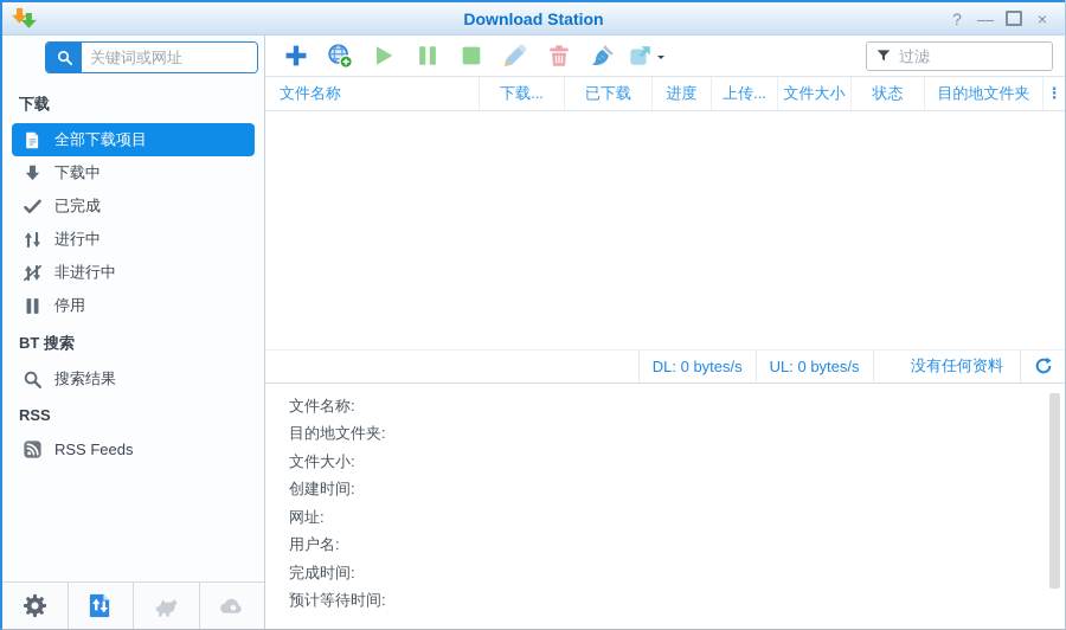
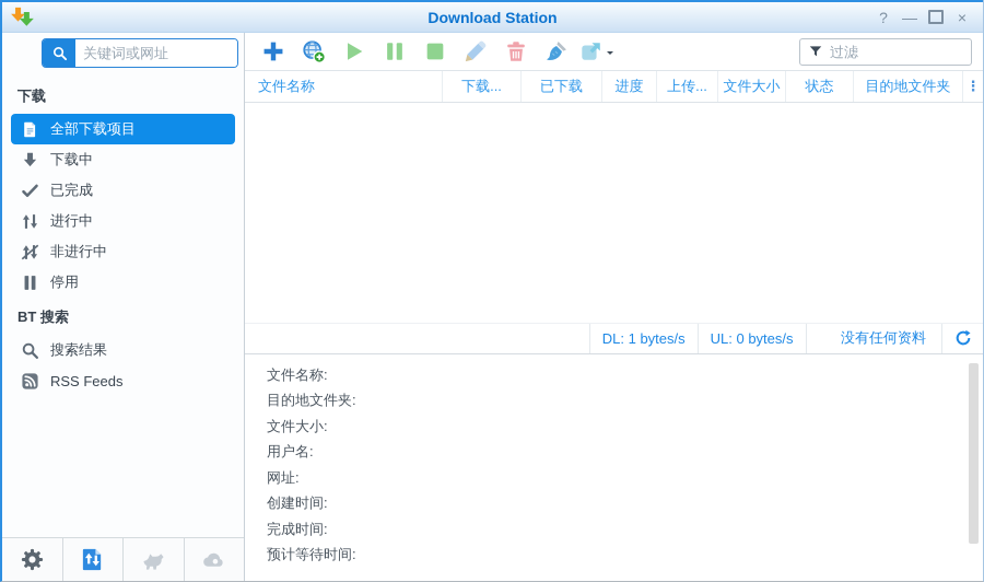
  Download Station
  ?
  —
  ×
  关键词或网址
  下载
  全部下载项目
  下载中
  已完成
  进行中
  非进行中
  停用
  BT 搜索
  搜索结果
- RSS
  RSS Feeds
  过滤
  文件名称
  下载...
  已下载
  进度
  上传...
  文件大小
  状态
  目的地文件夹
  ⋮
- DL: 0 bytes/s
+ DL: 1 bytes/s
  UL: 0 bytes/s
  没有任何资料
  文件名称:
  目的地文件夹:
  文件大小:
- 创建时间:
+ 用户名:
  网址:
- 用户名:
+ 创建时间:
  完成时间:
  预计等待时间:
